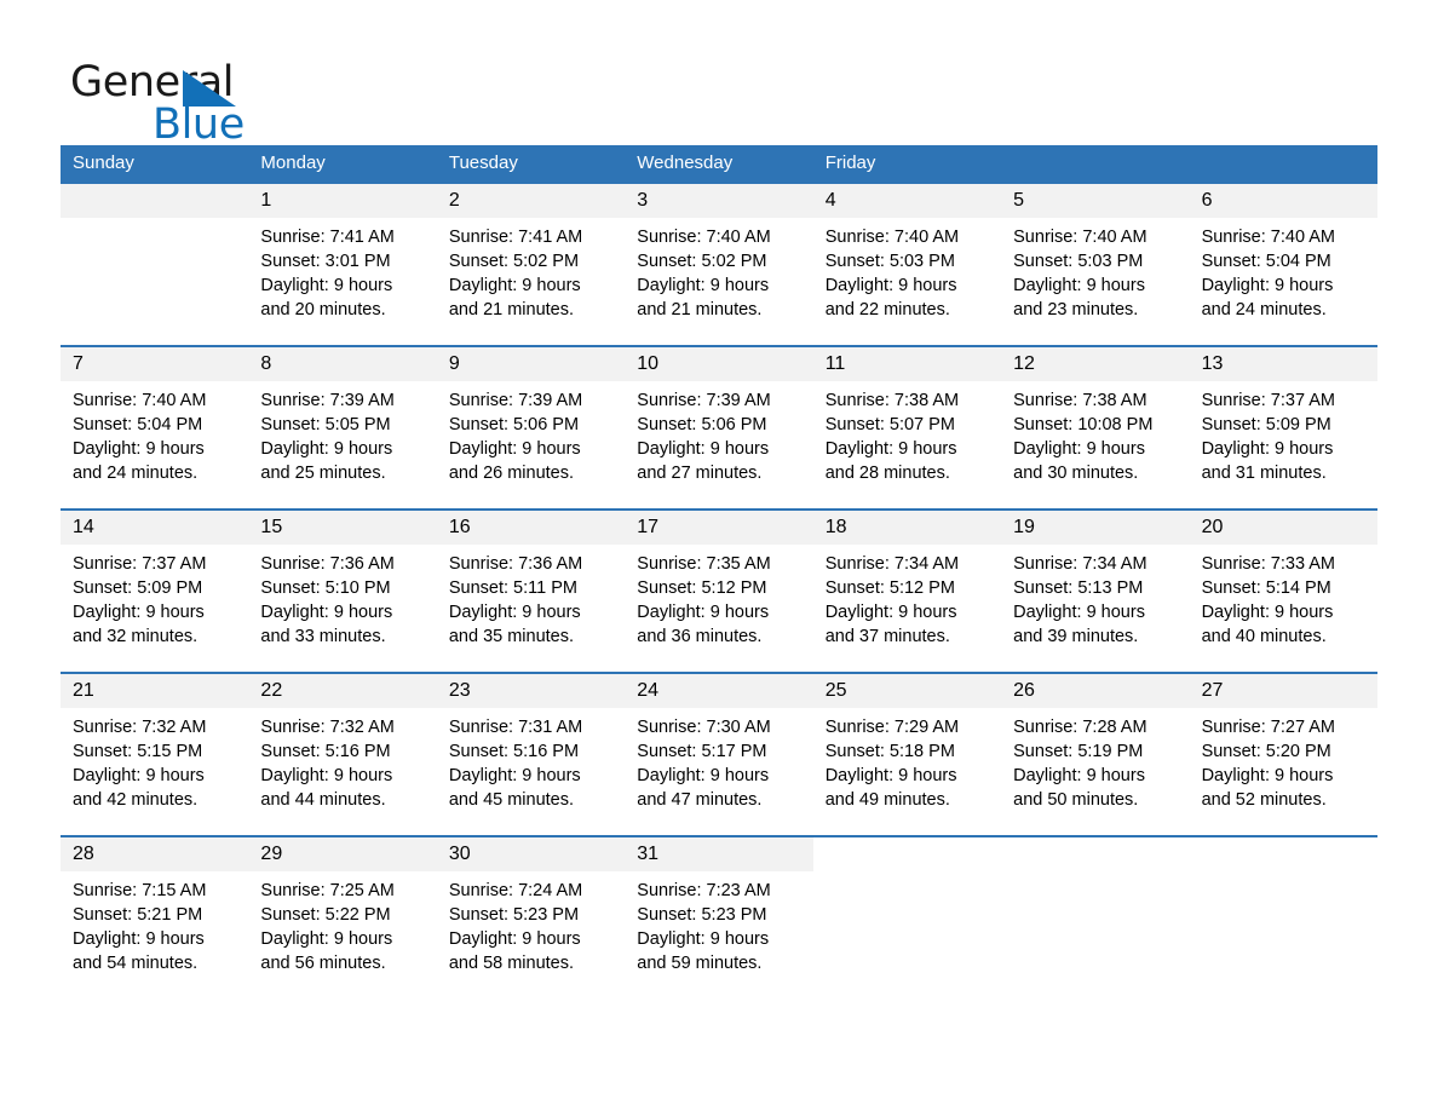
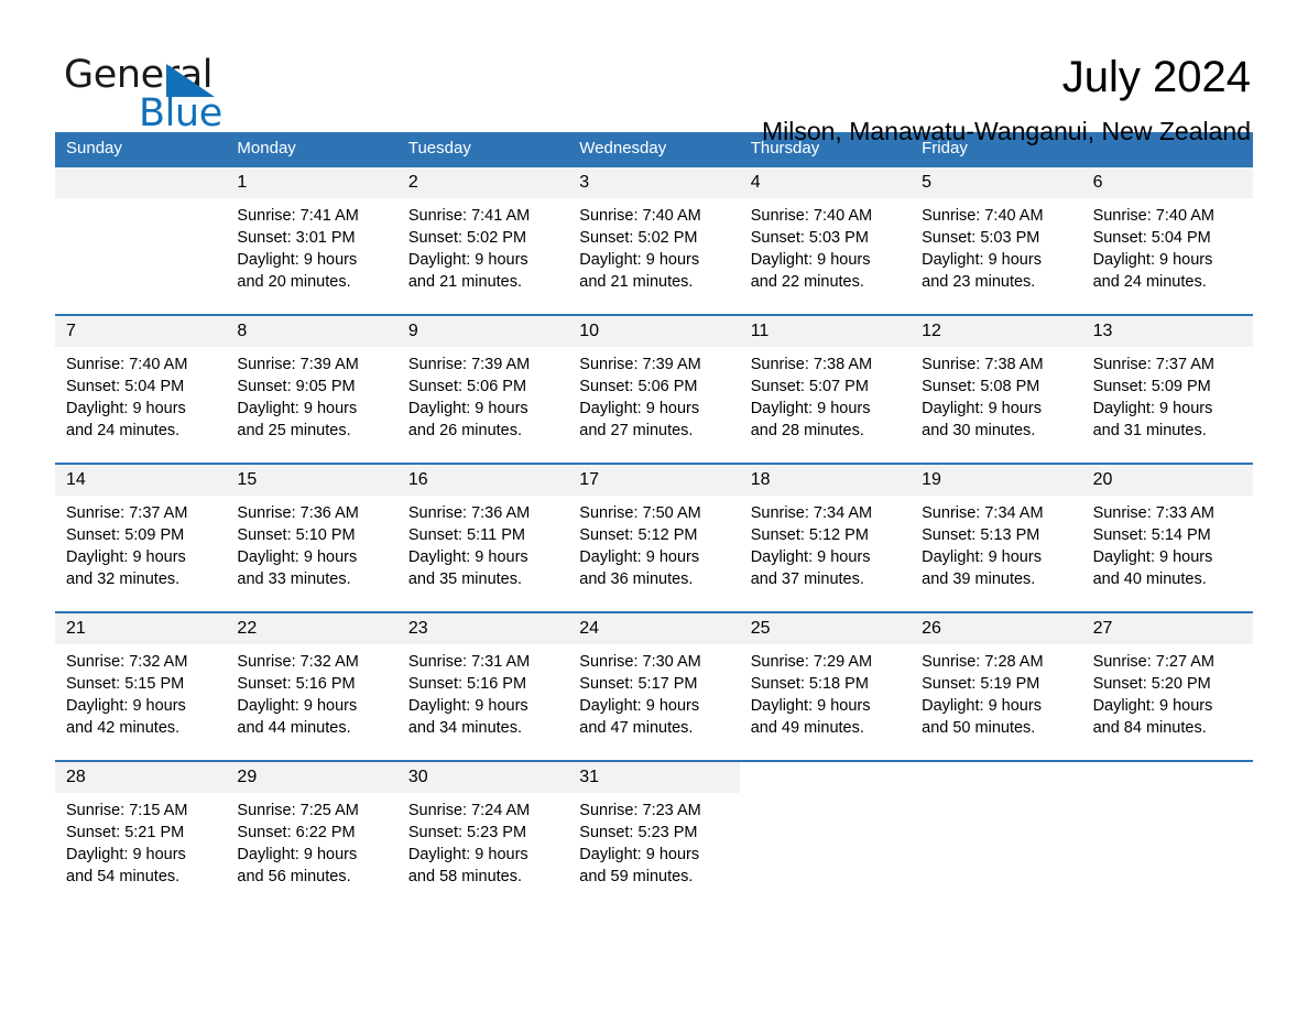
  General
  Blue
+ July 2024
+ Milson, Manawatu-Wanganui, New Zealand
  Sunday
  Monday
  Tuesday
  Wednesday
+ Thursday
  Friday
  1
  Sunrise: 7:41 AM
  Sunset: 3:01 PM
  Daylight: 9 hours
  and 20 minutes.
  2
  Sunrise: 7:41 AM
  Sunset: 5:02 PM
  Daylight: 9 hours
  and 21 minutes.
  3
  Sunrise: 7:40 AM
  Sunset: 5:02 PM
  Daylight: 9 hours
  and 21 minutes.
  4
  Sunrise: 7:40 AM
  Sunset: 5:03 PM
  Daylight: 9 hours
  and 22 minutes.
  5
  Sunrise: 7:40 AM
  Sunset: 5:03 PM
  Daylight: 9 hours
  and 23 minutes.
  6
  Sunrise: 7:40 AM
  Sunset: 5:04 PM
  Daylight: 9 hours
  and 24 minutes.
  7
  Sunrise: 7:40 AM
  Sunset: 5:04 PM
  Daylight: 9 hours
  and 24 minutes.
  8
  Sunrise: 7:39 AM
- Sunset: 5:05 PM
+ Sunset: 9:05 PM
  Daylight: 9 hours
  and 25 minutes.
  9
  Sunrise: 7:39 AM
  Sunset: 5:06 PM
  Daylight: 9 hours
  and 26 minutes.
  10
  Sunrise: 7:39 AM
  Sunset: 5:06 PM
  Daylight: 9 hours
  and 27 minutes.
  11
  Sunrise: 7:38 AM
  Sunset: 5:07 PM
  Daylight: 9 hours
  and 28 minutes.
  12
  Sunrise: 7:38 AM
- Sunset: 10:08 PM
+ Sunset: 5:08 PM
  Daylight: 9 hours
  and 30 minutes.
  13
  Sunrise: 7:37 AM
  Sunset: 5:09 PM
  Daylight: 9 hours
  and 31 minutes.
  14
  Sunrise: 7:37 AM
  Sunset: 5:09 PM
  Daylight: 9 hours
  and 32 minutes.
  15
  Sunrise: 7:36 AM
  Sunset: 5:10 PM
  Daylight: 9 hours
  and 33 minutes.
  16
  Sunrise: 7:36 AM
  Sunset: 5:11 PM
  Daylight: 9 hours
  and 35 minutes.
  17
- Sunrise: 7:35 AM
+ Sunrise: 7:50 AM
  Sunset: 5:12 PM
  Daylight: 9 hours
  and 36 minutes.
  18
  Sunrise: 7:34 AM
  Sunset: 5:12 PM
  Daylight: 9 hours
  and 37 minutes.
  19
  Sunrise: 7:34 AM
  Sunset: 5:13 PM
  Daylight: 9 hours
  and 39 minutes.
  20
  Sunrise: 7:33 AM
  Sunset: 5:14 PM
  Daylight: 9 hours
  and 40 minutes.
  21
  Sunrise: 7:32 AM
  Sunset: 5:15 PM
  Daylight: 9 hours
  and 42 minutes.
  22
  Sunrise: 7:32 AM
  Sunset: 5:16 PM
  Daylight: 9 hours
  and 44 minutes.
  23
  Sunrise: 7:31 AM
  Sunset: 5:16 PM
  Daylight: 9 hours
- and 45 minutes.
+ and 34 minutes.
  24
  Sunrise: 7:30 AM
  Sunset: 5:17 PM
  Daylight: 9 hours
  and 47 minutes.
  25
  Sunrise: 7:29 AM
  Sunset: 5:18 PM
  Daylight: 9 hours
  and 49 minutes.
  26
  Sunrise: 7:28 AM
  Sunset: 5:19 PM
  Daylight: 9 hours
  and 50 minutes.
  27
  Sunrise: 7:27 AM
  Sunset: 5:20 PM
  Daylight: 9 hours
- and 52 minutes.
+ and 84 minutes.
  28
  Sunrise: 7:15 AM
  Sunset: 5:21 PM
  Daylight: 9 hours
  and 54 minutes.
  29
  Sunrise: 7:25 AM
- Sunset: 5:22 PM
+ Sunset: 6:22 PM
  Daylight: 9 hours
  and 56 minutes.
  30
  Sunrise: 7:24 AM
  Sunset: 5:23 PM
  Daylight: 9 hours
  and 58 minutes.
  31
  Sunrise: 7:23 AM
  Sunset: 5:23 PM
  Daylight: 9 hours
  and 59 minutes.
